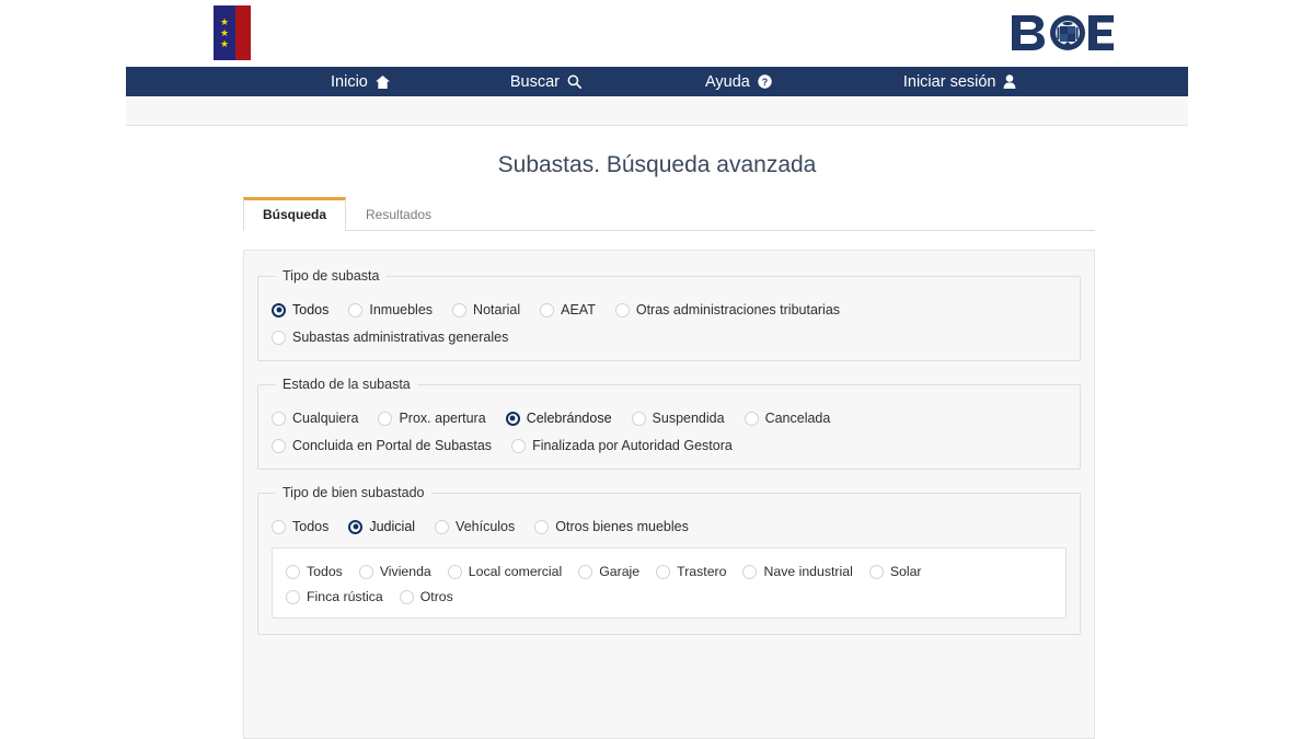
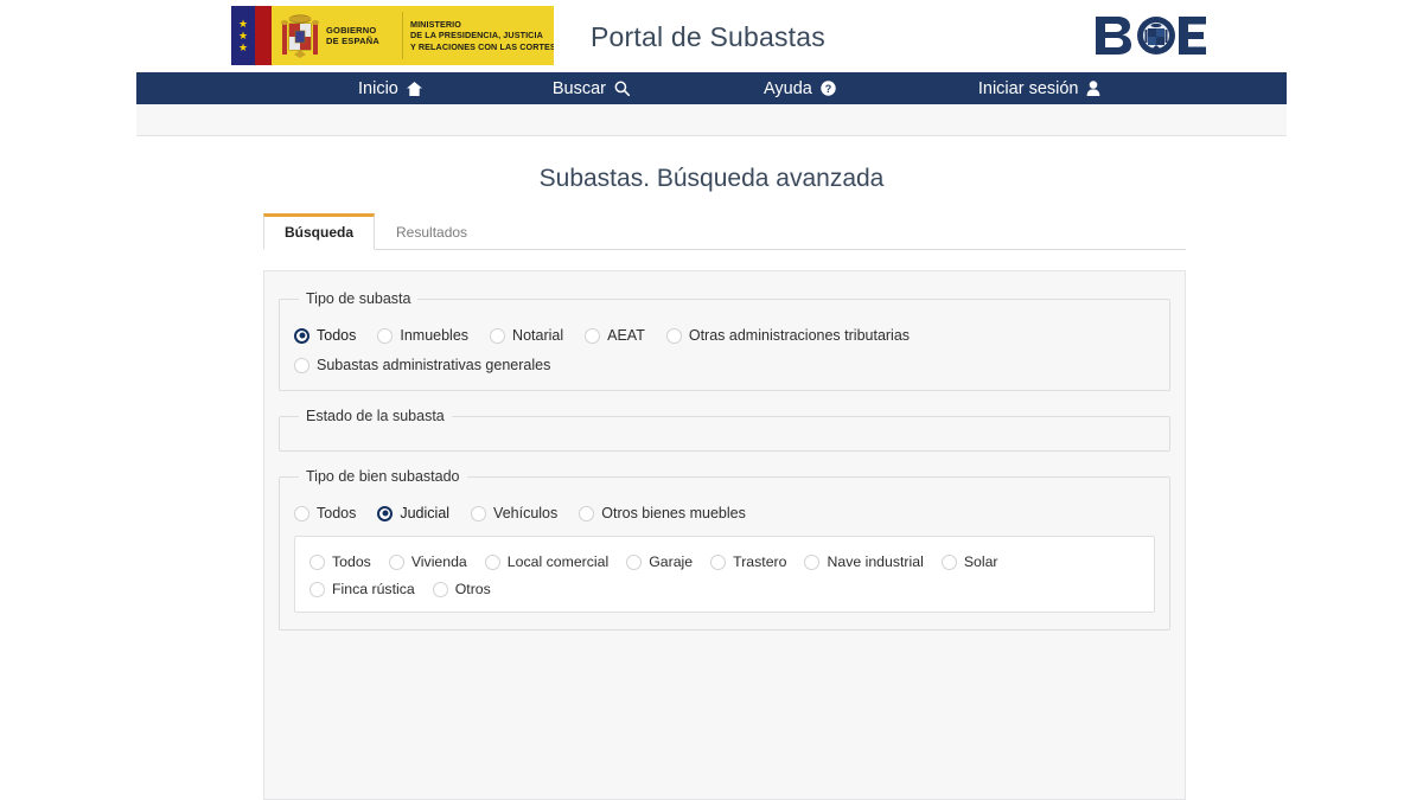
  ★
  ★
  ★
+ GOBIERNO
+ DE ESPAÑA
+ MINISTERIO
+ DE LA PRESIDENCIA, JUSTICIA
+ Y RELACIONES CON LAS CORTES
+ Portal de Subastas
  Inicio
  Buscar
  Ayuda
  ?
  Iniciar sesión
  Subastas. Búsqueda avanzada
  Búsqueda
  Resultados
  Tipo de subasta
  Todos
  Inmuebles
  Notarial
  AEAT
  Otras administraciones tributarias
  Subastas administrativas generales
  Estado de la subasta
- Cualquiera
- Prox. apertura
- Celebrándose
- Suspendida
- Cancelada
- Concluida en Portal de Subastas
- Finalizada por Autoridad Gestora
  Tipo de bien subastado
  Todos
  Judicial
  Vehículos
  Otros bienes muebles
  Todos
  Vivienda
  Local comercial
  Garaje
  Trastero
  Nave industrial
  Solar
  Finca rústica
  Otros
